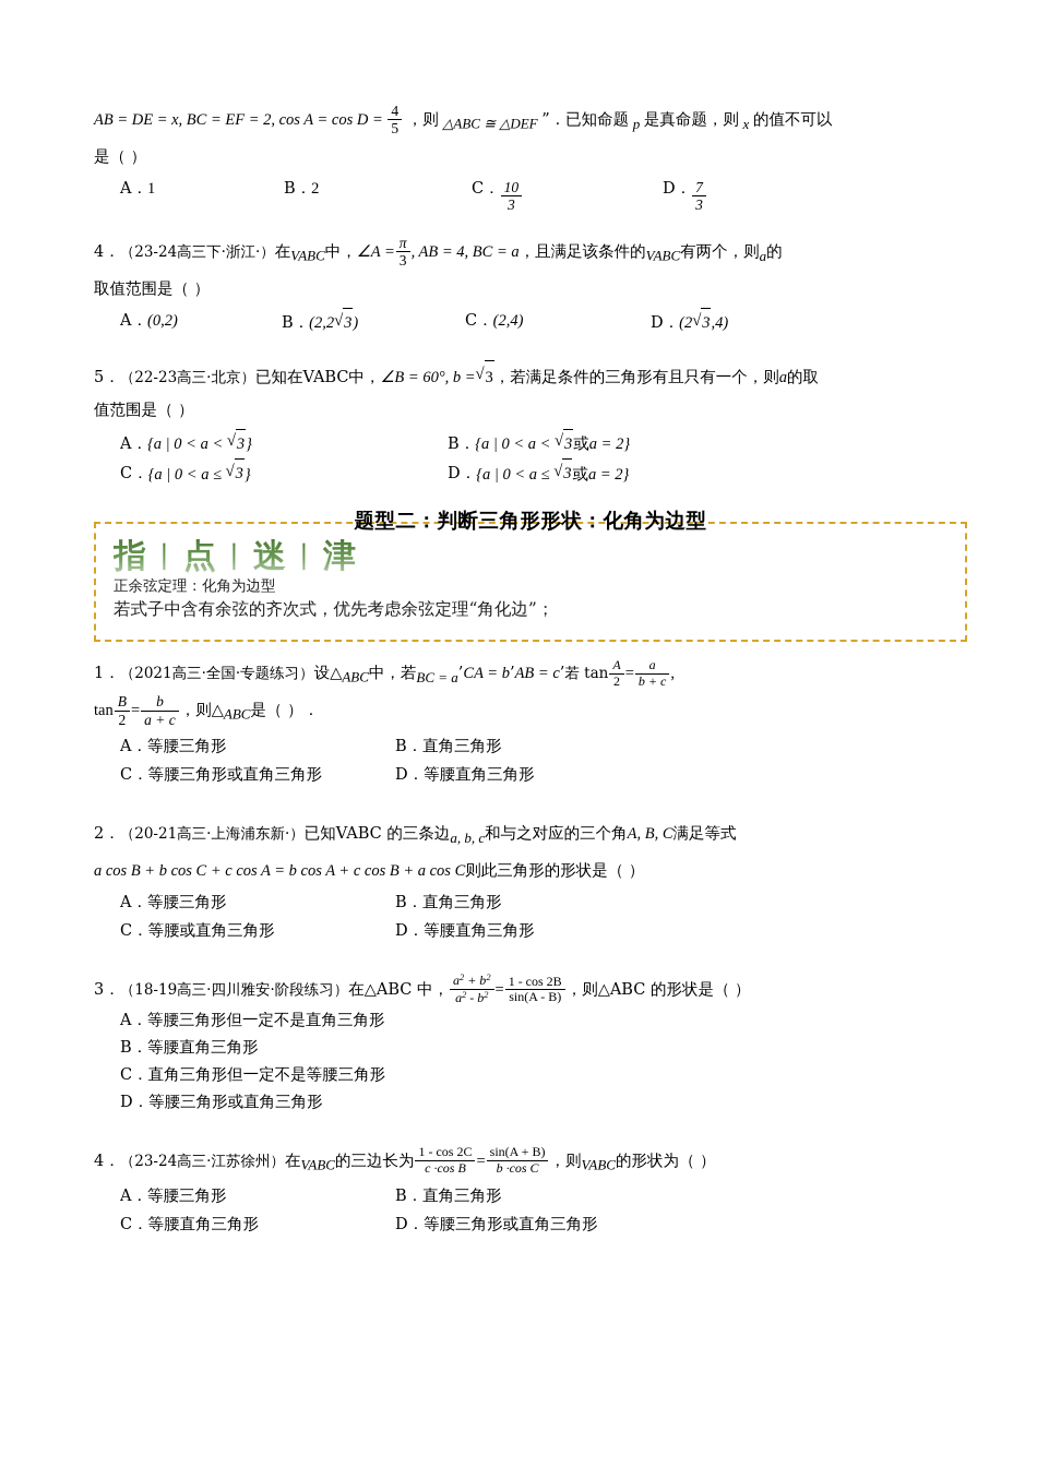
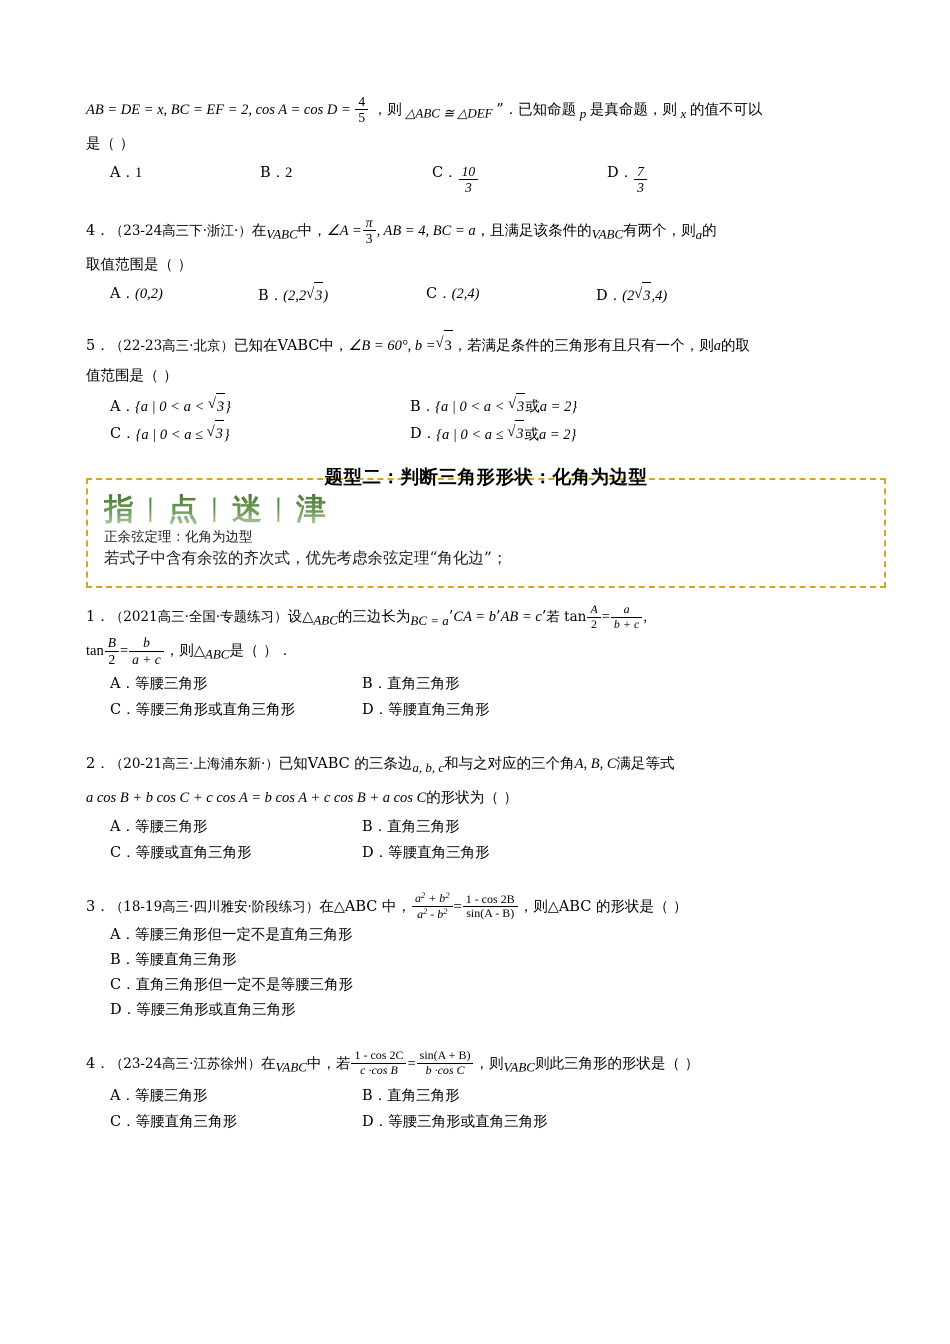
  AB = DE = x, BC = EF = 2, cos A = cos D =
  4
  5
  ，则 △ABC ≅ △DEF ”．已知命题 p 是真命题，则 x 的值不可以
  是（ ）
  A．
  1
  B．
  2
  C．
  10
  3
  D．
  7
  3
  4．（23-24高三下·浙江·）在VABC中，∠A =
  π
  3
  , AB = 4, BC = a，且满足该条件的VABC有两个，则a的
  取值范围是（ ）
  A．
  (0,2)
  B．
  (2,2 3)
  C．
  (2,4)
  D．
  (2 3,4)
  5．（22-23高三·北京）已知在VABC中，∠B = 60°, b = 3，若满足条件的三角形有且只有一个，则a的取
  值范围是（ ）
  A．
  {a | 0 < a < 3}
  B．
  {a | 0 < a < 3或a = 2}
  C．
  {a | 0 < a ≤ 3}
  D．
  {a | 0 < a ≤ 3或a = 2}
  题型二：判断三角形形状：化角为边型
  指丨点丨迷丨津
  正余弦定理：化角为边型
  若式子中含有余弦的齐次式，优先考虑余弦定理“角化边”；
- 1．（2021高三·全国·专题练习）设△ABC中，若BC = a’CA = b’AB = c’若 tan
+ 1．（2021高三·全国·专题练习）设△ABC的三边长为BC = a’CA = b’AB = c’若 tan
  A
  2
  =
  a
  b + c
  ,
  tan
  B
  2
  =
  b
  a + c
  ，则△ABC是（ ）．
  A．
  等腰三角形
  B．
  直角三角形
  C．
  等腰三角形或直角三角形
  D．
  等腰直角三角形
  2．（20-21高三·上海浦东新·）已知VABC 的三条边a, b, c和与之对应的三个角A, B, C满足等式
- a cos B + b cos C + c cos A = b cos A + c cos B + a cos C则此三角形的形状是（ ）
+ a cos B + b cos C + c cos A = b cos A + c cos B + a cos C的形状为（ ）
  A．
  等腰三角形
  B．
  直角三角形
  C．
  等腰或直角三角形
  D．
  等腰直角三角形
  3．（18-19高三·四川雅安·阶段练习）在△ABC 中，
  a2 + b2
  a2 - b2
  =
  1 - cos 2B
  sin(A - B)
  ，则△ABC 的形状是（ ）
  A．等腰三角形但一定不是直角三角形
  B．等腰直角三角形
  C．直角三角形但一定不是等腰三角形
  D．等腰三角形或直角三角形
- 4．（23-24高三·江苏徐州）在VABC的三边长为
+ 4．（23-24高三·江苏徐州）在VABC中，若
  1 - cos 2C
  c ·cos B
  =
  sin(A + B)
  b ·cos C
- ，则VABC的形状为（ ）
+ ，则VABC则此三角形的形状是（ ）
  A．
  等腰三角形
  B．
  直角三角形
  C．
  等腰直角三角形
  D．
  等腰三角形或直角三角形
